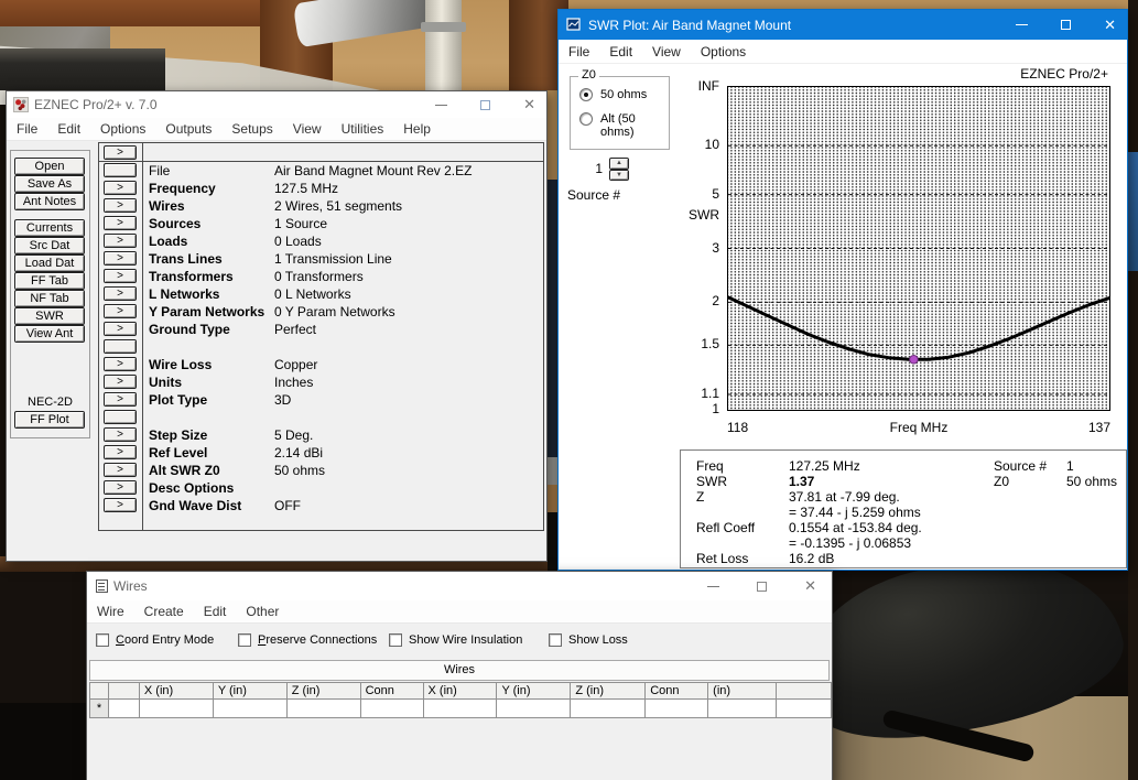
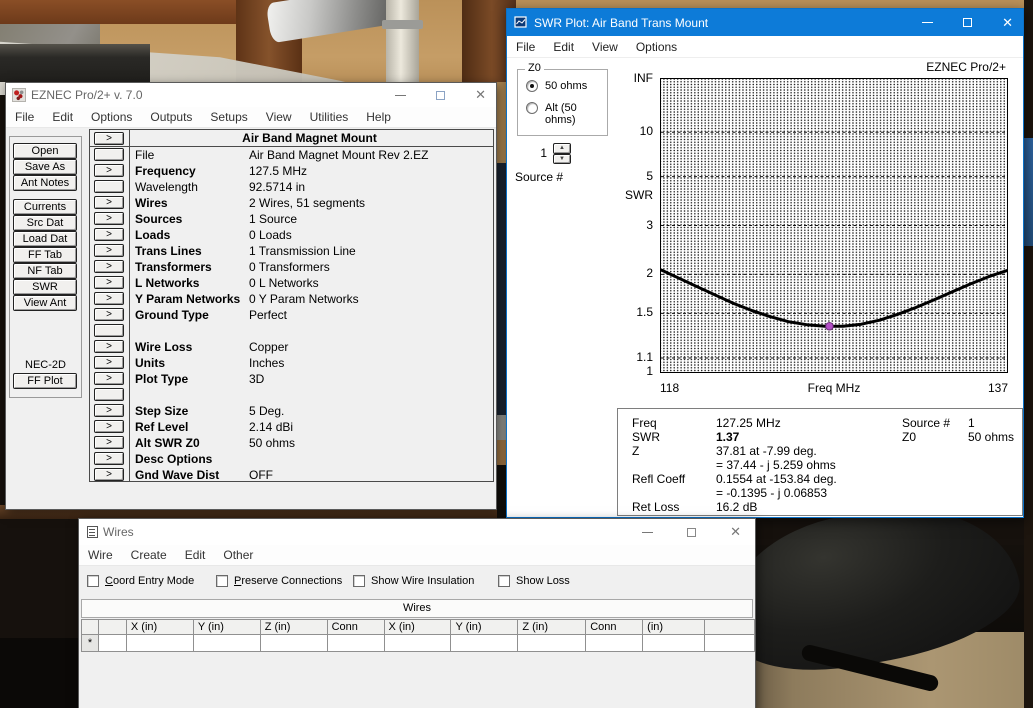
  EZNEC Pro/2+ v. 7.0
  ✕
  File
  Edit
  Options
  Outputs
  Setups
  View
  Utilities
  Help
  Open
  Save As
  Ant Notes
  Currents
  Src Dat
  Load Dat
  FF Tab
  NF Tab
  SWR
  View Ant
  NEC-2D
  FF Plot
  >
+ Air Band Magnet Mount
  File
  Air Band Magnet Mount Rev 2.EZ
  >
  Frequency
  127.5 MHz
+ Wavelength
+ 92.5714 in
  >
  Wires
  2 Wires, 51 segments
  >
  Sources
  1 Source
  >
  Loads
  0 Loads
  >
  Trans Lines
  1 Transmission Line
  >
  Transformers
  0 Transformers
  >
  L Networks
  0 L Networks
  >
  Y Param Networks
  0 Y Param Networks
  >
  Ground Type
  Perfect
  >
  Wire Loss
  Copper
  >
  Units
  Inches
  >
  Plot Type
  3D
  >
  Step Size
  5 Deg.
  >
  Ref Level
  2.14 dBi
  >
  Alt SWR Z0
  50 ohms
  >
  Desc Options
  >
  Gnd Wave Dist
  OFF
- SWR Plot: Air Band Magnet Mount
+ SWR Plot: Air Band Trans Mount
  ✕
  File
  Edit
  View
  Options
  Z0
  50 ohms
  Alt (50 ohms)
  1
  Source #
  EZNEC Pro/2+
  INF
  10
  5
  3
  2
  1.5
  1.1
  1
  SWR
  118
  Freq MHz
  137
  Freq
  127.25 MHz
  SWR
  1.37
  Z
  37.81 at -7.99 deg.
  = 37.44 - j 5.259 ohms
  Refl Coeff
  0.1554 at -153.84 deg.
  = -0.1395 - j 0.06853
  Ret Loss
  16.2 dB
  Source #
  1
  Z0
  50 ohms
  Wires
  ✕
  Wire
  Create
  Edit
  Other
  Coord Entry Mode
  Preserve Connections
  Show Wire Insulation
  Show Loss
  Wires
  		X (in)	Y (in)	Z (in)	Conn	X (in)	Y (in)	Z (in)	Conn	(in)
  *
